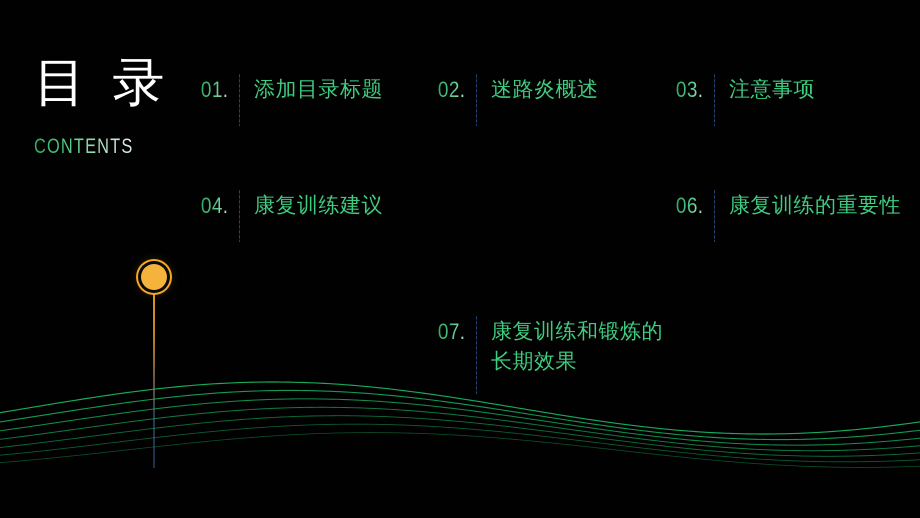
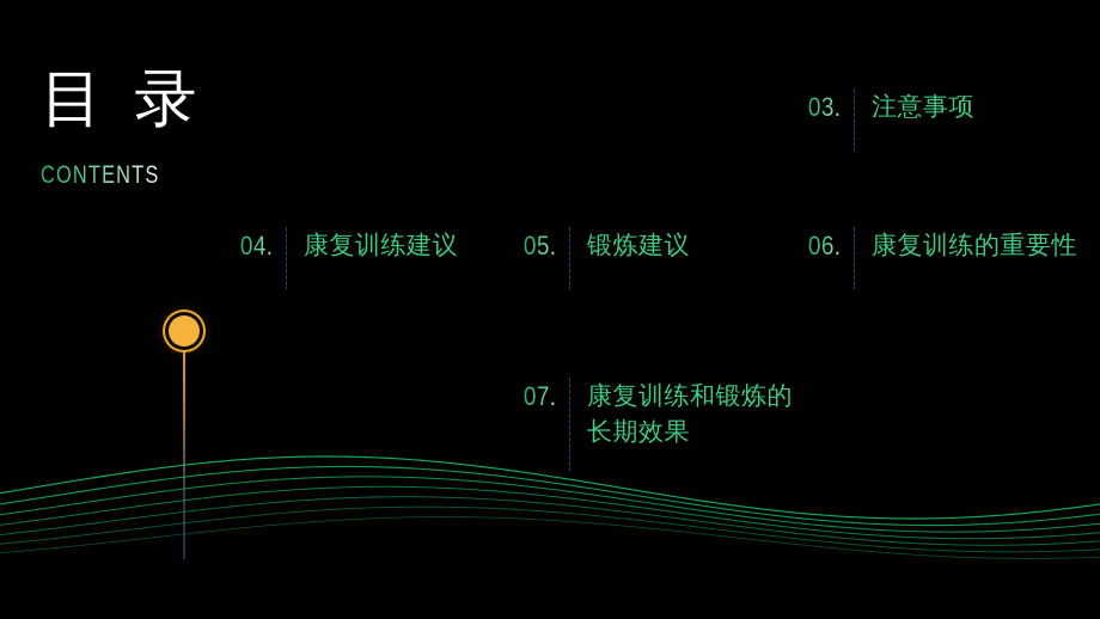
  目 录
  CONTENTS
- 01.
- 添加目录标题
- 02.
- 迷路炎概述
  03.
  注意事项
  04.
  康复训练建议
+ 05.
+ 锻炼建议
  06.
  康复训练的重要性
  07.
  康复训练和锻炼的
  长期效果
